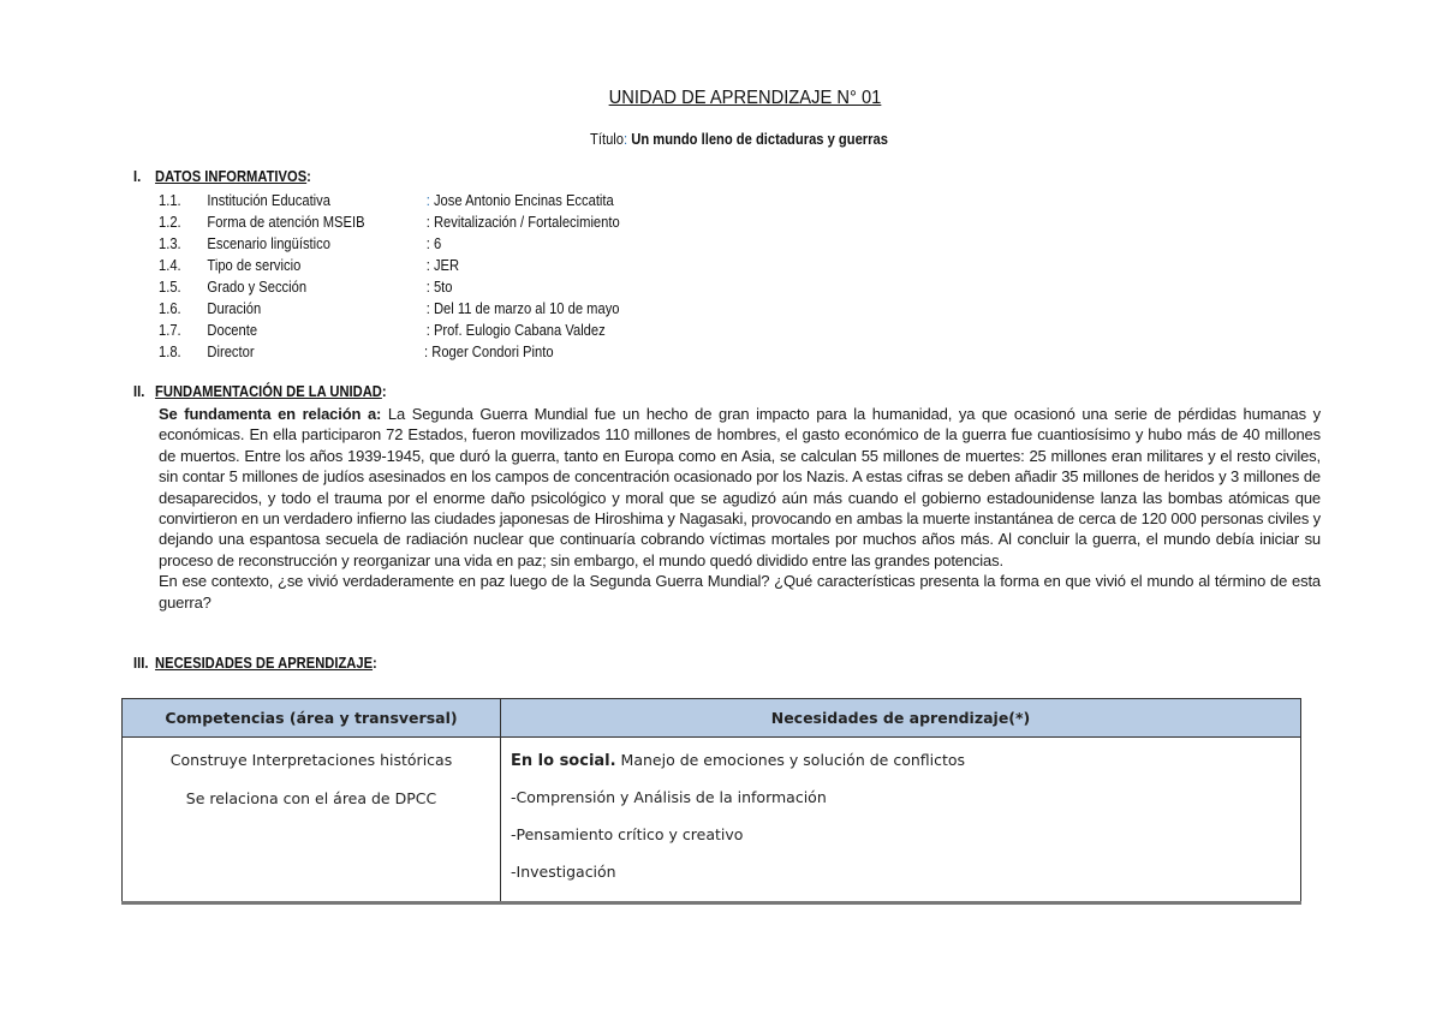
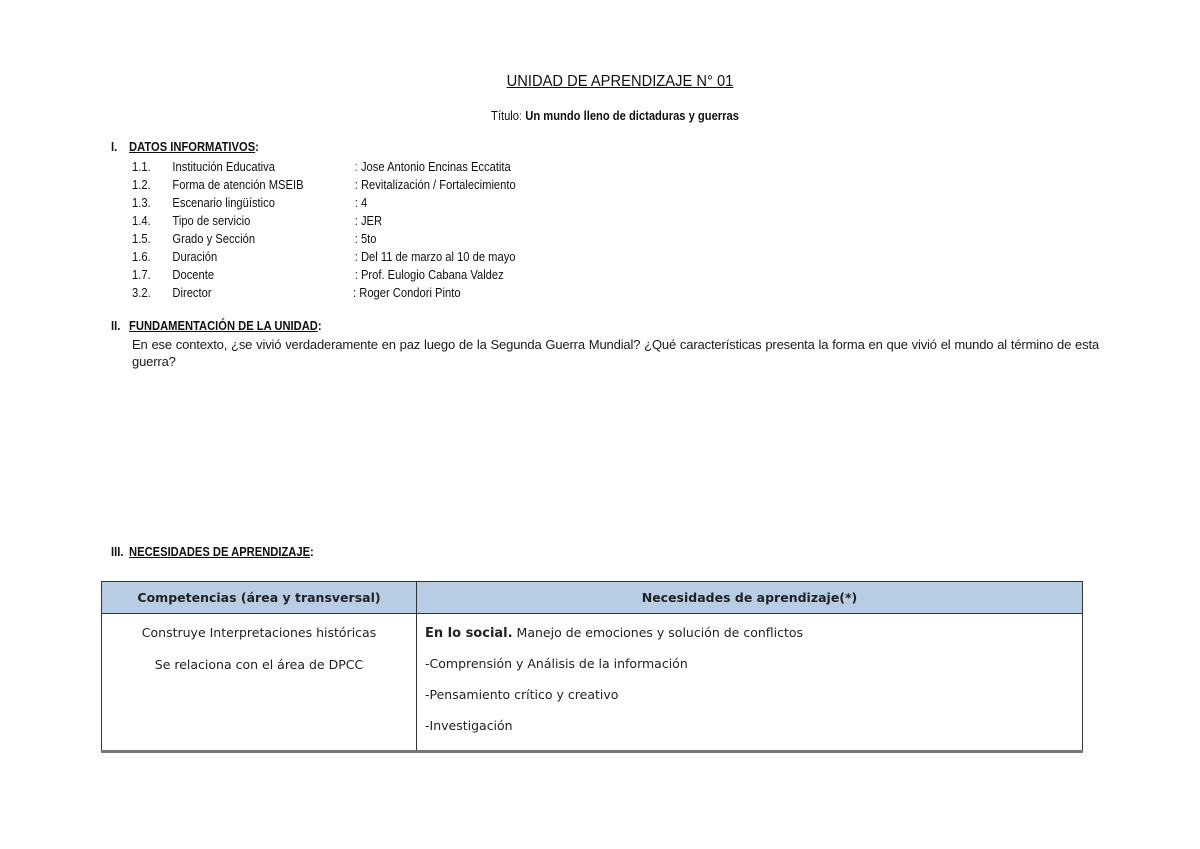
  UNIDAD DE APRENDIZAJE N° 01
  Título: Un mundo lleno de dictaduras y guerras
  I. DATOS INFORMATIVOS:
  1.1.
  Institución Educativa
  : Jose Antonio Encinas Eccatita
  1.2.
  Forma de atención MSEIB
  : Revitalización / Fortalecimiento
  1.3.
  Escenario lingüístico
- : 6
+ : 4
  1.4.
  Tipo de servicio
  : JER
  1.5.
  Grado y Sección
  : 5to
  1.6.
  Duración
  : Del 11 de marzo al 10 de mayo
  1.7.
  Docente
  : Prof. Eulogio Cabana Valdez
- 1.8.
+ 3.2.
  Director
  : Roger Condori Pinto
  II. FUNDAMENTACIÓN DE LA UNIDAD:
- Se fundamenta en relación a: La Segunda Guerra Mundial fue un hecho de gran impacto para la humanidad, ya que ocasionó una serie de pérdidas humanas y económicas. En ella participaron 72 Estados, fueron movilizados 110 millones de hombres, el gasto económico de la guerra fue cuantiosísimo y hubo más de 40 millones de muertos. Entre los años 1939-1945, que duró la guerra, tanto en Europa como en Asia, se calculan 55 millones de muertes: 25 millones eran militares y el resto civiles, sin contar 5 millones de judíos asesinados en los campos de concentración ocasionado por los Nazis. A estas cifras se deben añadir 35 millones de heridos y 3 millones de desaparecidos, y todo el trauma por el enorme daño psicológico y moral que se agudizó aún más cuando el gobierno estadounidense lanza las bombas atómicas que convirtieron en un verdadero infierno las ciudades japonesas de Hiroshima y Nagasaki, provocando en ambas la muerte instantánea de cerca de 120 000 personas civiles y dejando una espantosa secuela de radiación nuclear que continuaría cobrando víctimas mortales por muchos años más. Al concluir la guerra, el mundo debía iniciar su proceso de reconstrucción y reorganizar una vida en paz; sin embargo, el mundo quedó dividido entre las grandes potencias.
  En ese contexto, ¿se vivió verdaderamente en paz luego de la Segunda Guerra Mundial? ¿Qué características presenta la forma en que vivió el mundo al término de esta guerra?
  III. NECESIDADES DE APRENDIZAJE:
  Competencias (área y transversal)	Necesidades de aprendizaje(*)
  Construye Interpretaciones históricas Se relaciona con el área de DPCC	En lo social. Manejo de emociones y solución de conflictos -Comprensión y Análisis de la información -Pensamiento crítico y creativo -Investigación
